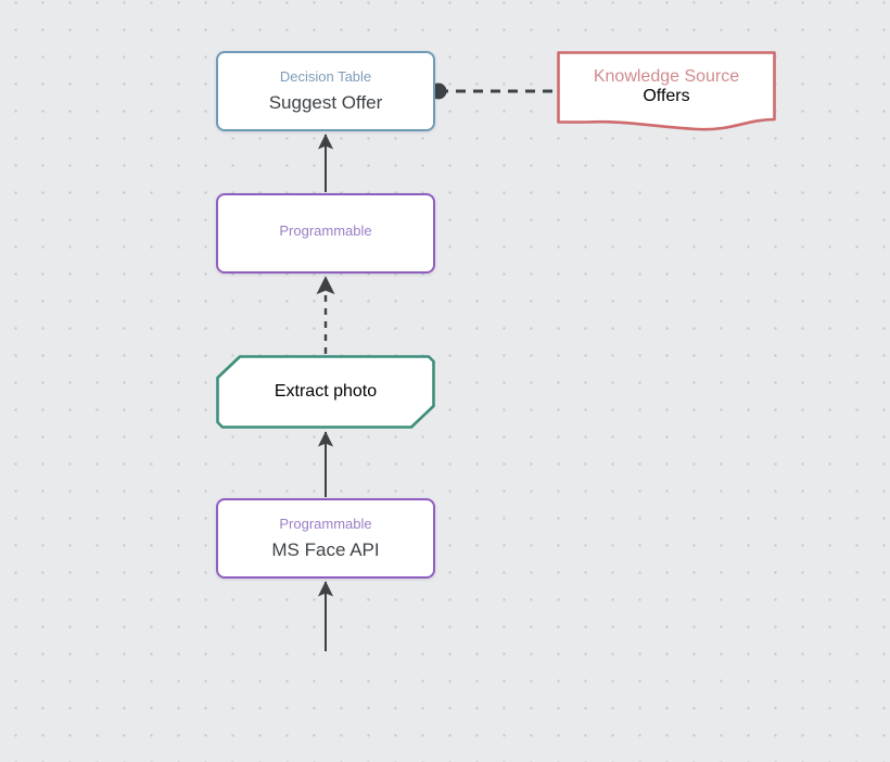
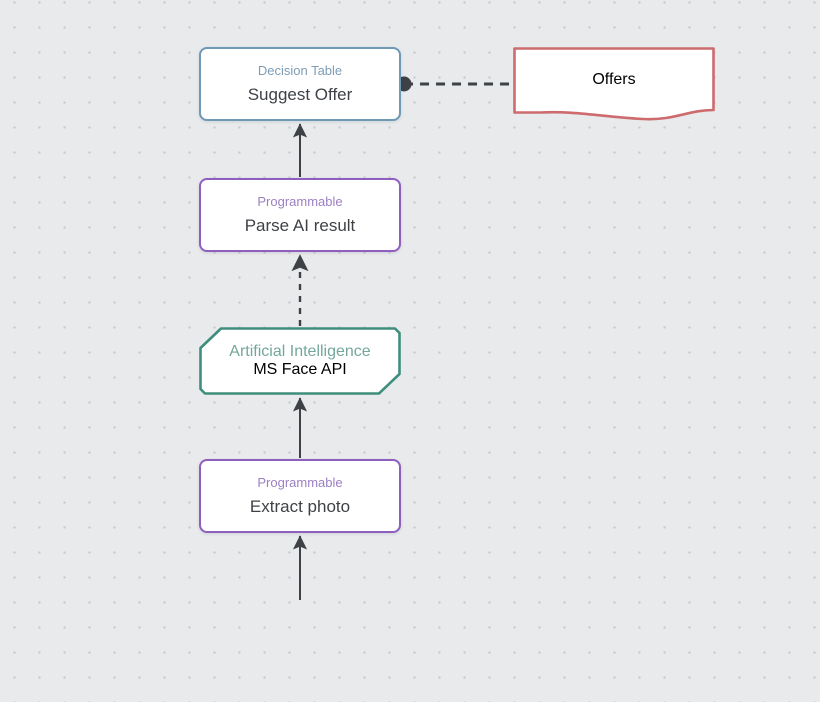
  Decision Table
  Suggest Offer
- Knowledge Source
  Offers
  Programmable
+ Parse AI result
+ Artificial Intelligence
- Extract photo
+ MS Face API
  Programmable
- MS Face API
+ Extract photo
